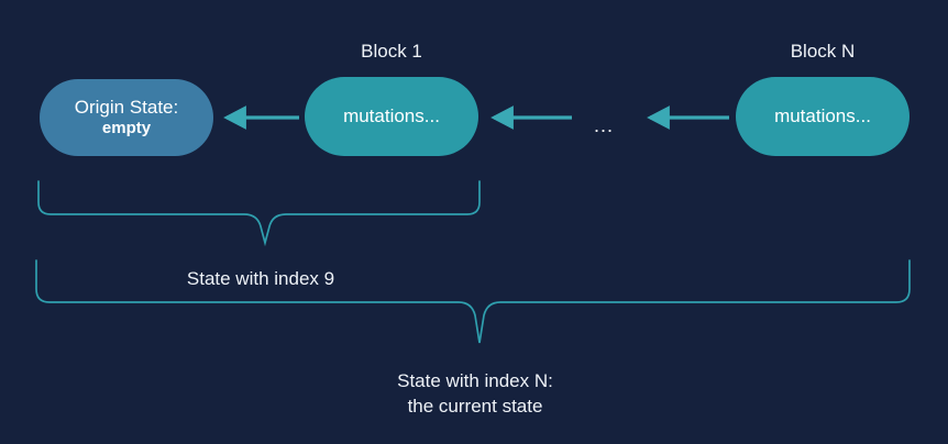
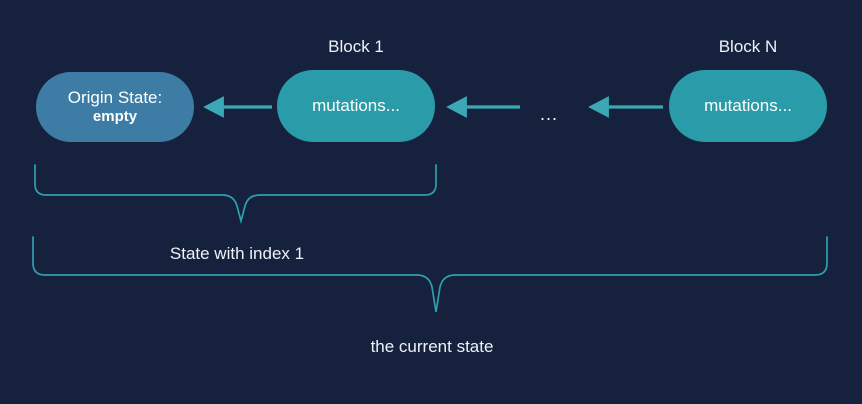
  Origin State:
  empty
  Block 1
  mutations...
  ...
  Block N
  mutations...
- State with index 9
+ State with index 1
- State with index N:
  the current state
